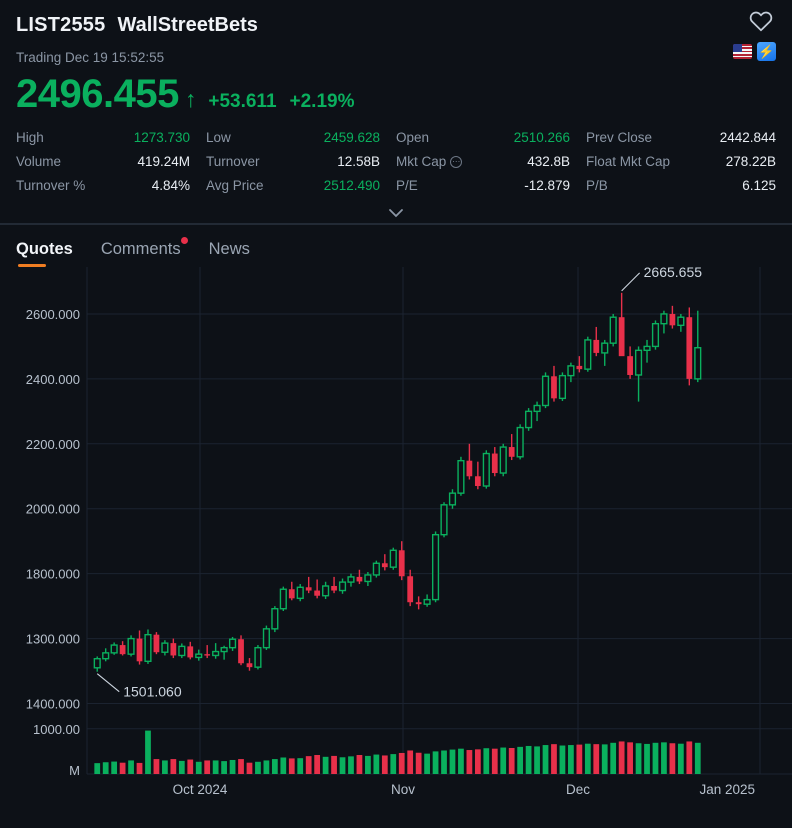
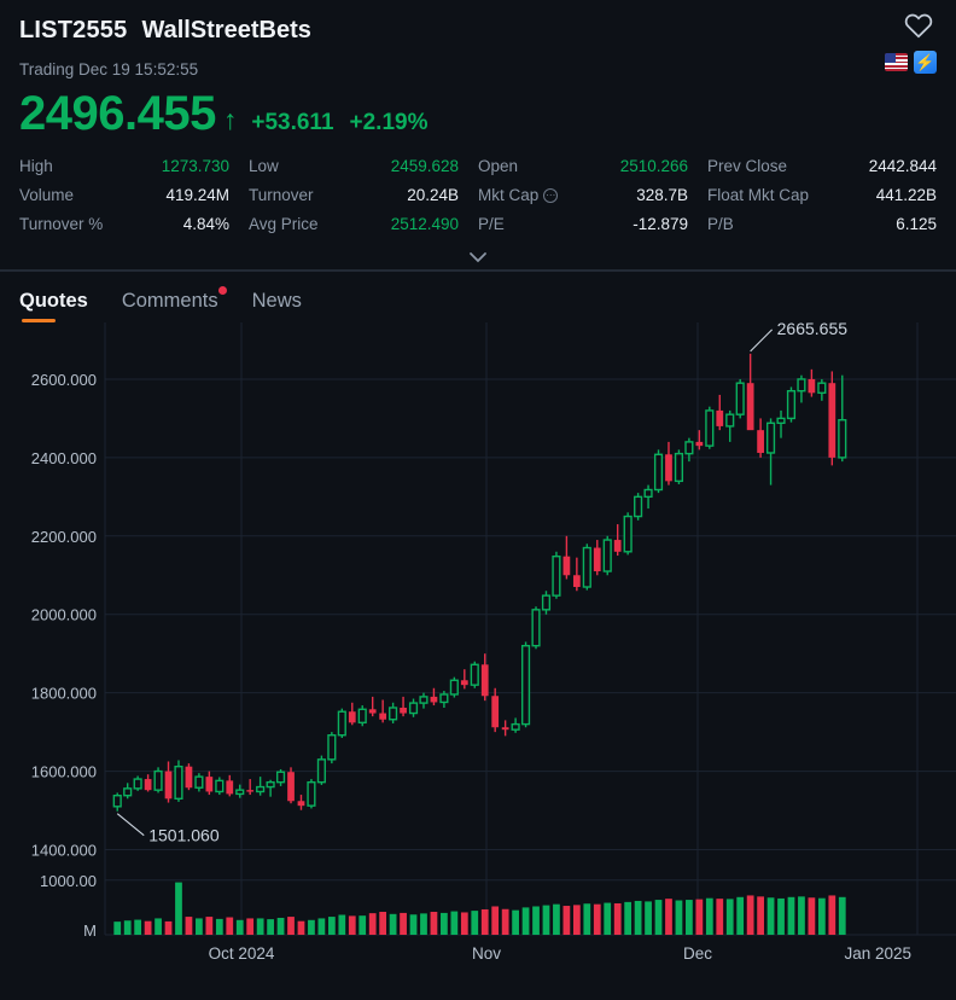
  LIST2555
  WallStreetBets
  Trading Dec 19 15:52:55
  ⚡
  2496.455
  ↑
  +53.611
  +2.19%
  High
  1273.730
  Low
  2459.628
  Open
  2510.266
  Prev Close
  2442.844
  Volume
  419.24M
  Turnover
- 12.58B
+ 20.24B
  Mkt Cap
  ···
- 432.8B
+ 328.7B
  Float Mkt Cap
- 278.22B
+ 441.22B
  Turnover %
  4.84%
  Avg Price
  2512.490
  P/E
  -12.879
  P/B
  6.125
  Quotes
  Comments
  News
  2600.000
  2400.000
  2200.000
  2000.000
  1800.000
- 1300.000
+ 1600.000
  1400.000
  1000.00
  M
  Oct 2024
  Nov
  Dec
  Jan 2025
  2665.655
  1501.060
